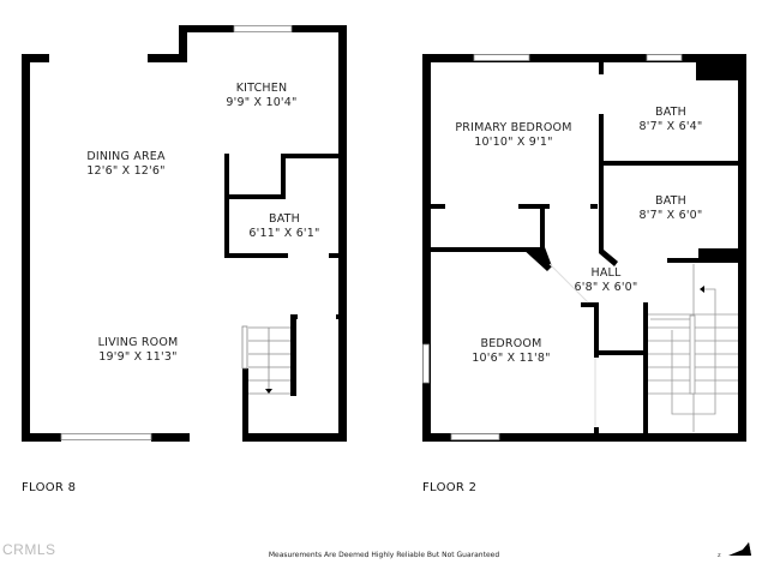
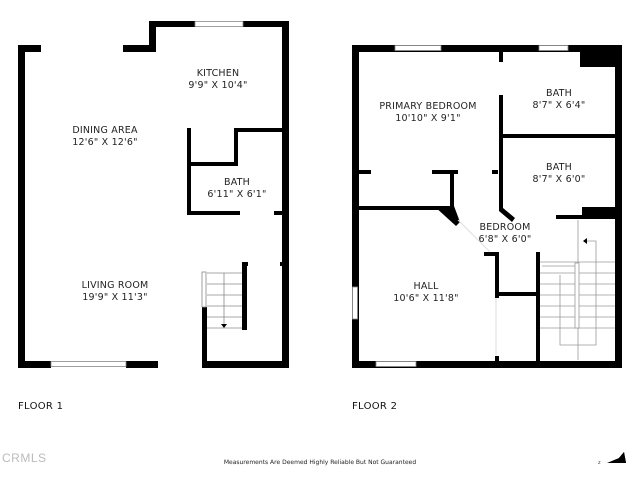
  KITCHEN
  9'9" X 10'4"
  DINING AREA
  12'6" X 12'6"
  BATH
  6'11" X 6'1"
  LIVING ROOM
  19'9" X 11'3"
  PRIMARY BEDROOM
  10'10" X 9'1"
  BATH
  8'7" X 6'4"
  BATH
  8'7" X 6'0"
- HALL
+ BEDROOM
  6'8" X 6'0"
- BEDROOM
+ HALL
  10'6" X 11'8"
- FLOOR 8
+ FLOOR 1
  FLOOR 2
  CRMLS
